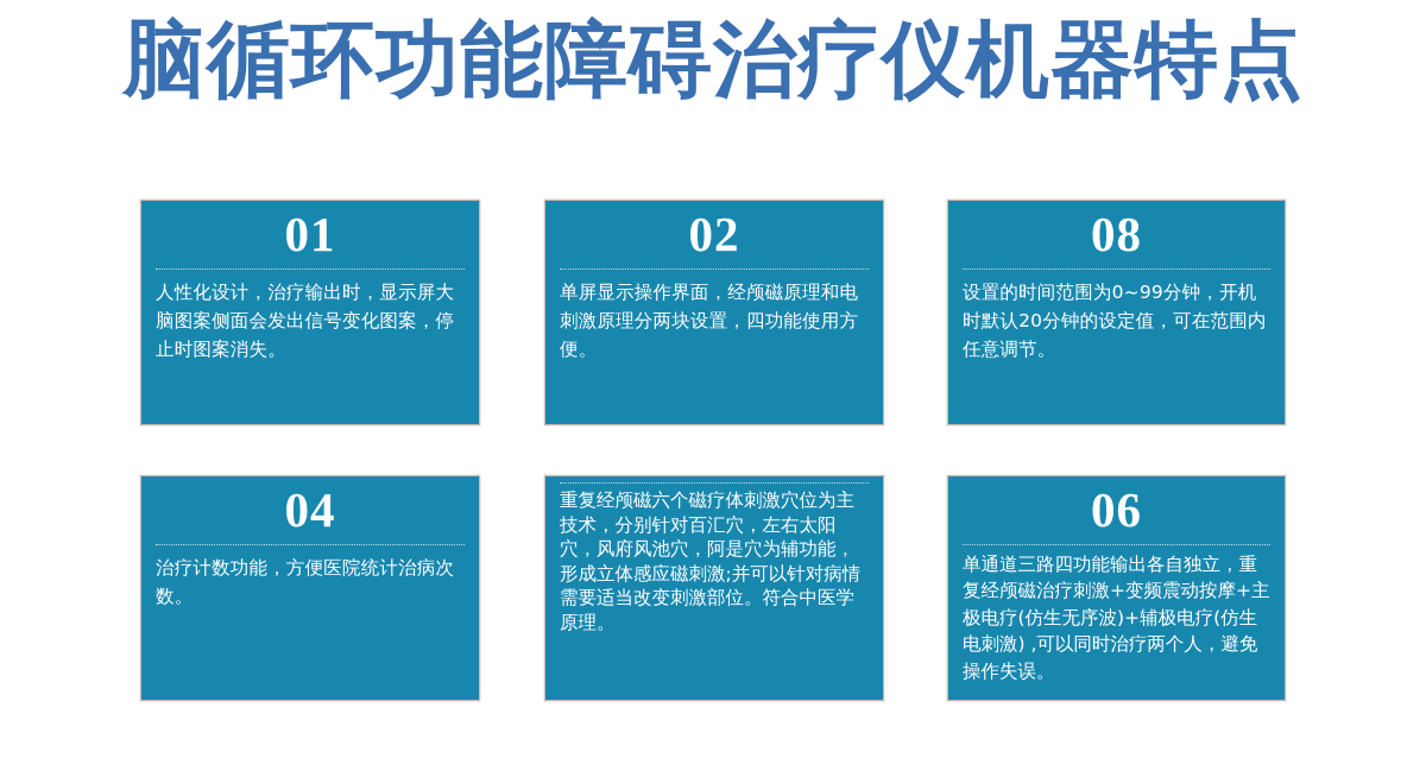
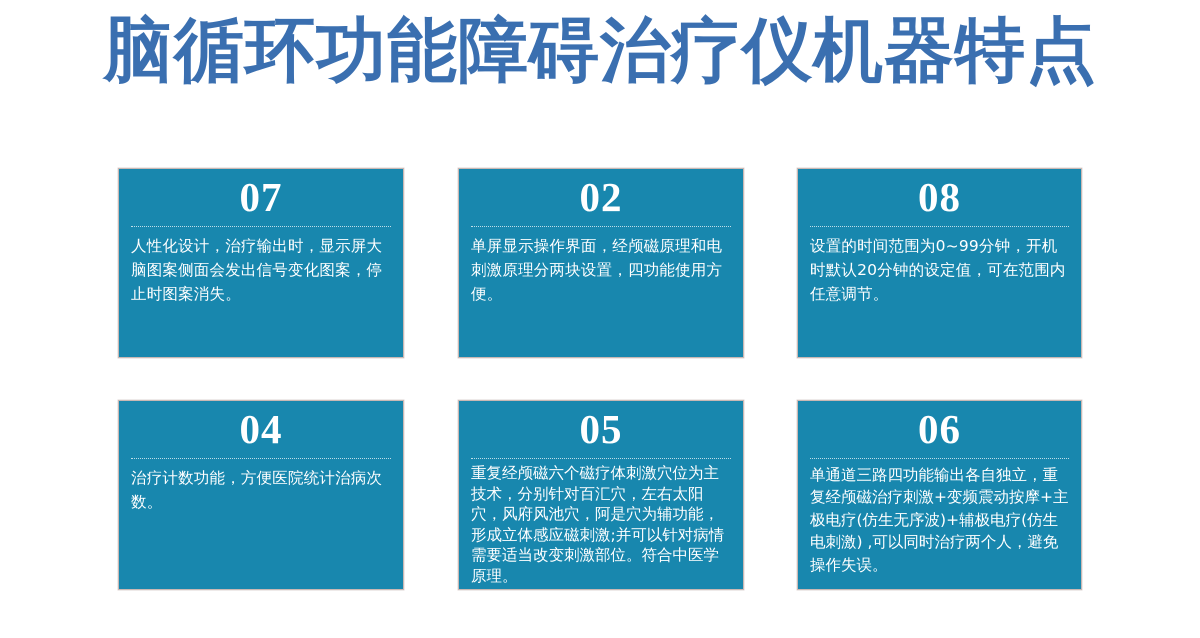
  脑循环功能障碍治疗仪机器特点
- 01
+ 07
  人性化设计，治疗输出时，显示屏大脑图案侧面会发出信号变化图案，停止时图案消失。
  02
  单屏显示操作界面，经颅磁原理和电刺激原理分两块设置，四功能使用方便。
  08
  设置的时间范围为0~99分钟，开机时默认20分钟的设定值，可在范围内任意调节。
  04
  治疗计数功能，方便医院统计治病次数。
+ 05
  重复经颅磁六个磁疗体刺激穴位为主技术，分别针对百汇穴，左右太阳穴，风府风池穴，阿是穴为辅功能，形成立体感应磁刺激;并可以针对病情需要适当改变刺激部位。符合中医学原理。
  06
  单通道三路四功能输出各自独立，重复经颅磁治疗刺激+变频震动按摩+主极电疗(仿生无序波)+辅极电疗(仿生电刺激) ,可以同时治疗两个人，避免操作失误。
